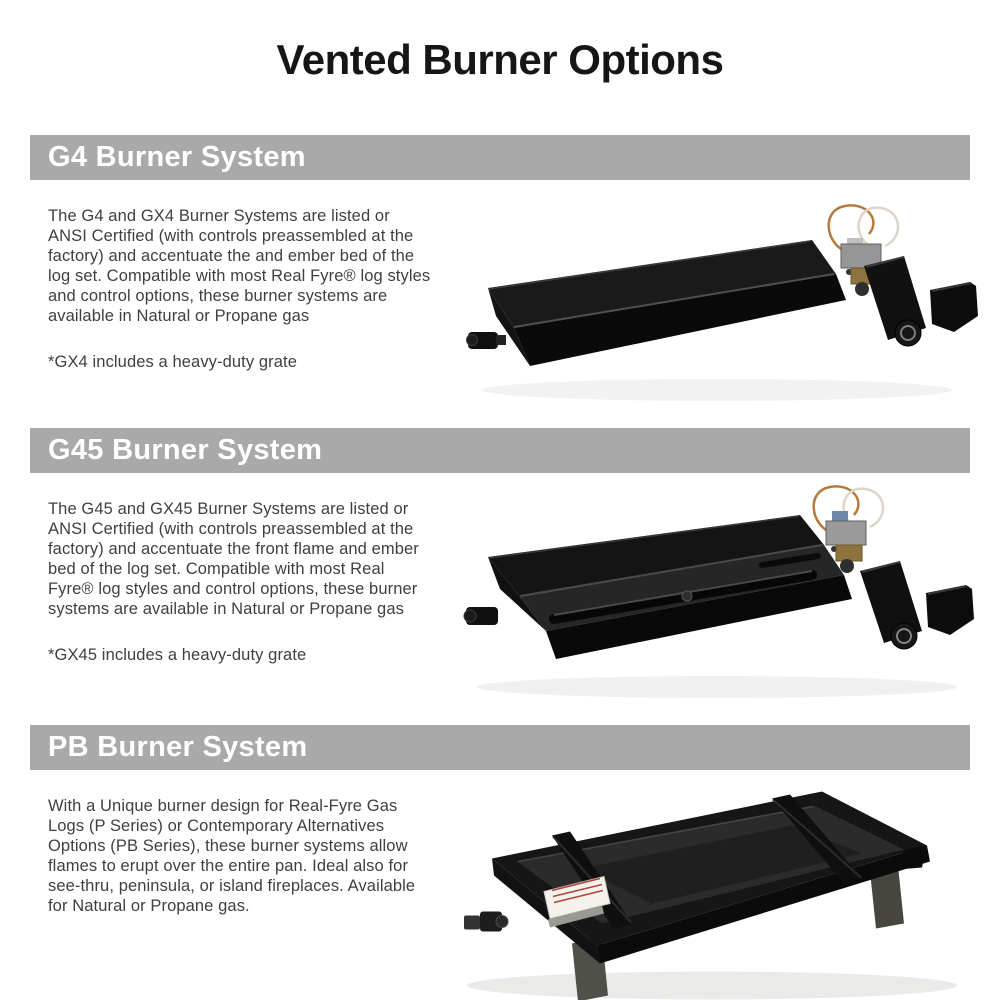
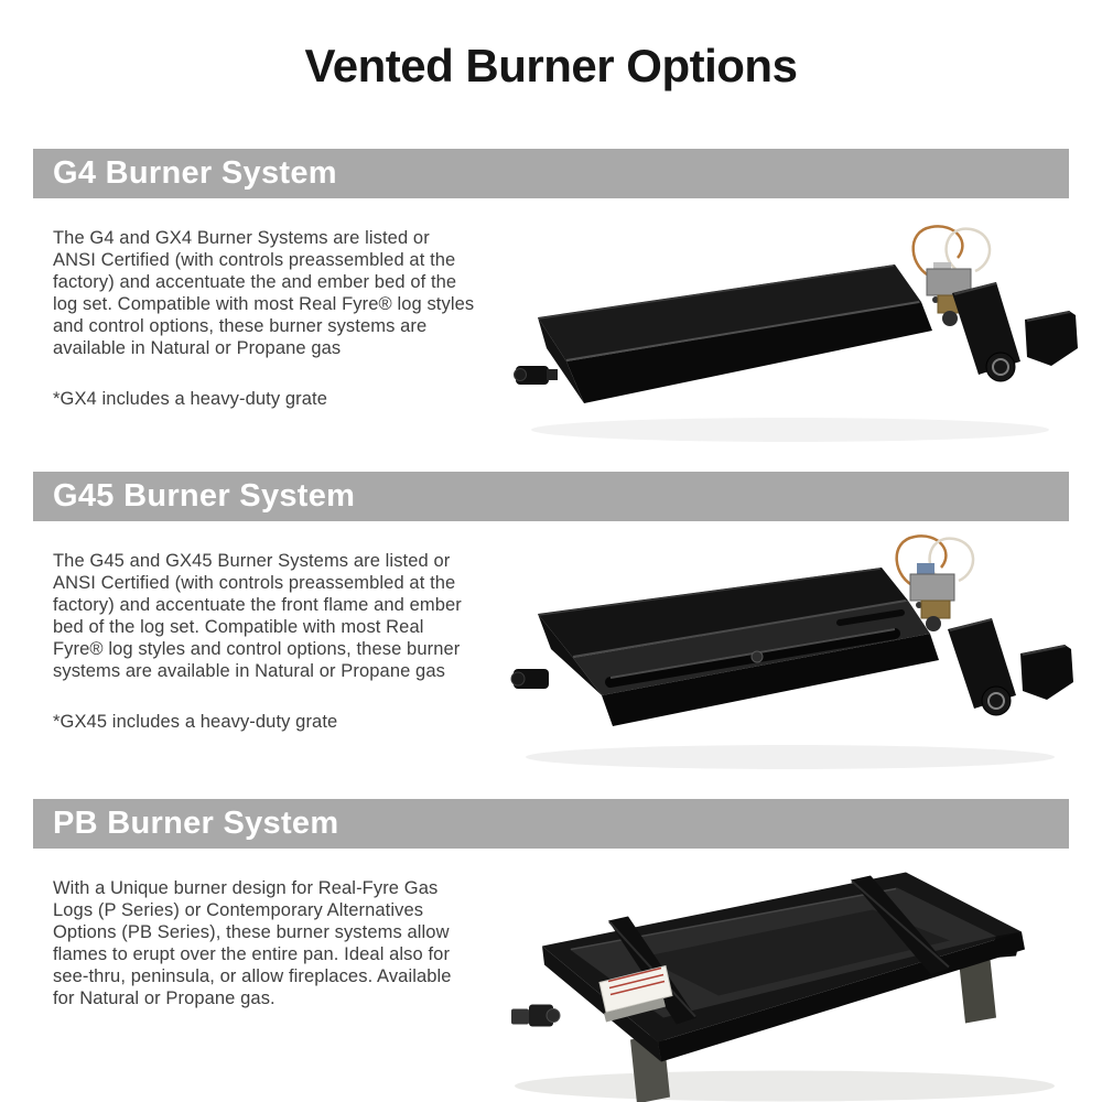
  Vented Burner Options
  G4 Burner System
  The G4 and GX4 Burner Systems are listed or ANSI Certified (with controls preassembled at the factory) and accentuate the and ember bed of the log set. Compatible with most Real Fyre® log styles and control options, these burner systems are available in Natural or Propane gas
  *GX4 includes a heavy-duty grate
  G45 Burner System
  The G45 and GX45 Burner Systems are listed or ANSI Certified (with controls preassembled at the factory) and accentuate the front flame and ember bed of the log set. Compatible with most Real Fyre® log styles and control options, these burner systems are available in Natural or Propane gas
  *GX45 includes a heavy-duty grate
  PB Burner System
- With a Unique burner design for Real-Fyre Gas Logs (P Series) or Contemporary Alternatives Options (PB Series), these burner systems allow flames to erupt over the entire pan. Ideal also for see-thru, peninsula, or island fireplaces. Available for Natural or Propane gas.
+ With a Unique burner design for Real-Fyre Gas Logs (P Series) or Contemporary Alternatives Options (PB Series), these burner systems allow flames to erupt over the entire pan. Ideal also for see-thru, peninsula, or allow fireplaces. Available for Natural or Propane gas.
